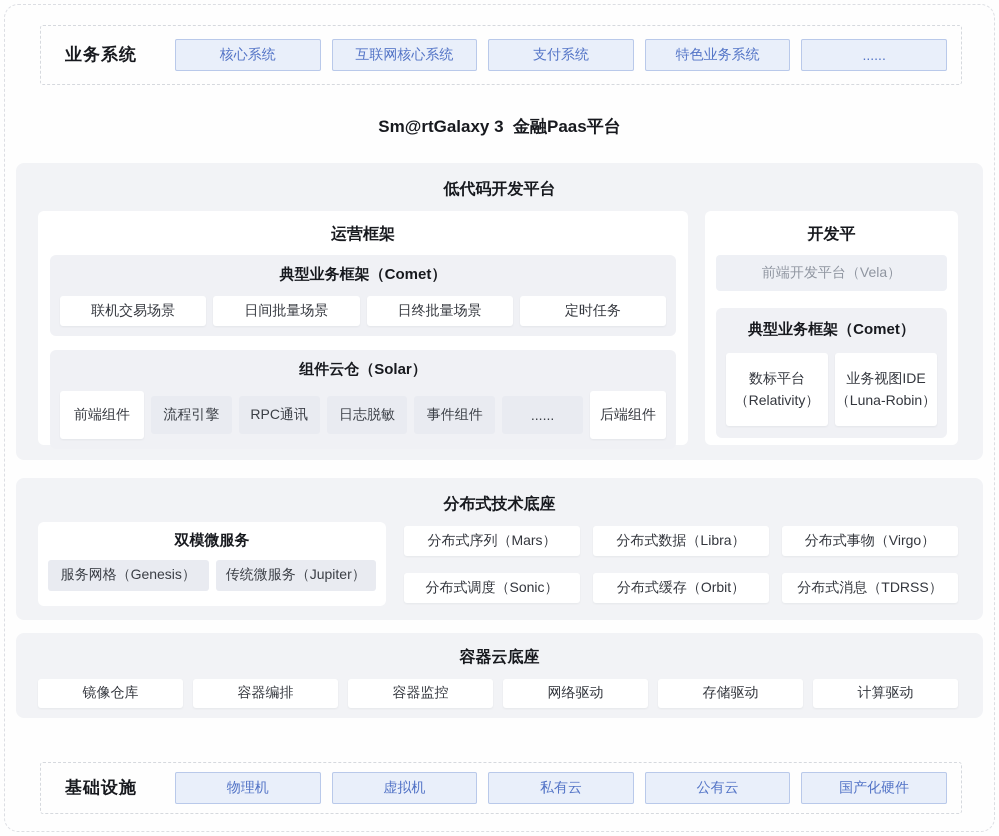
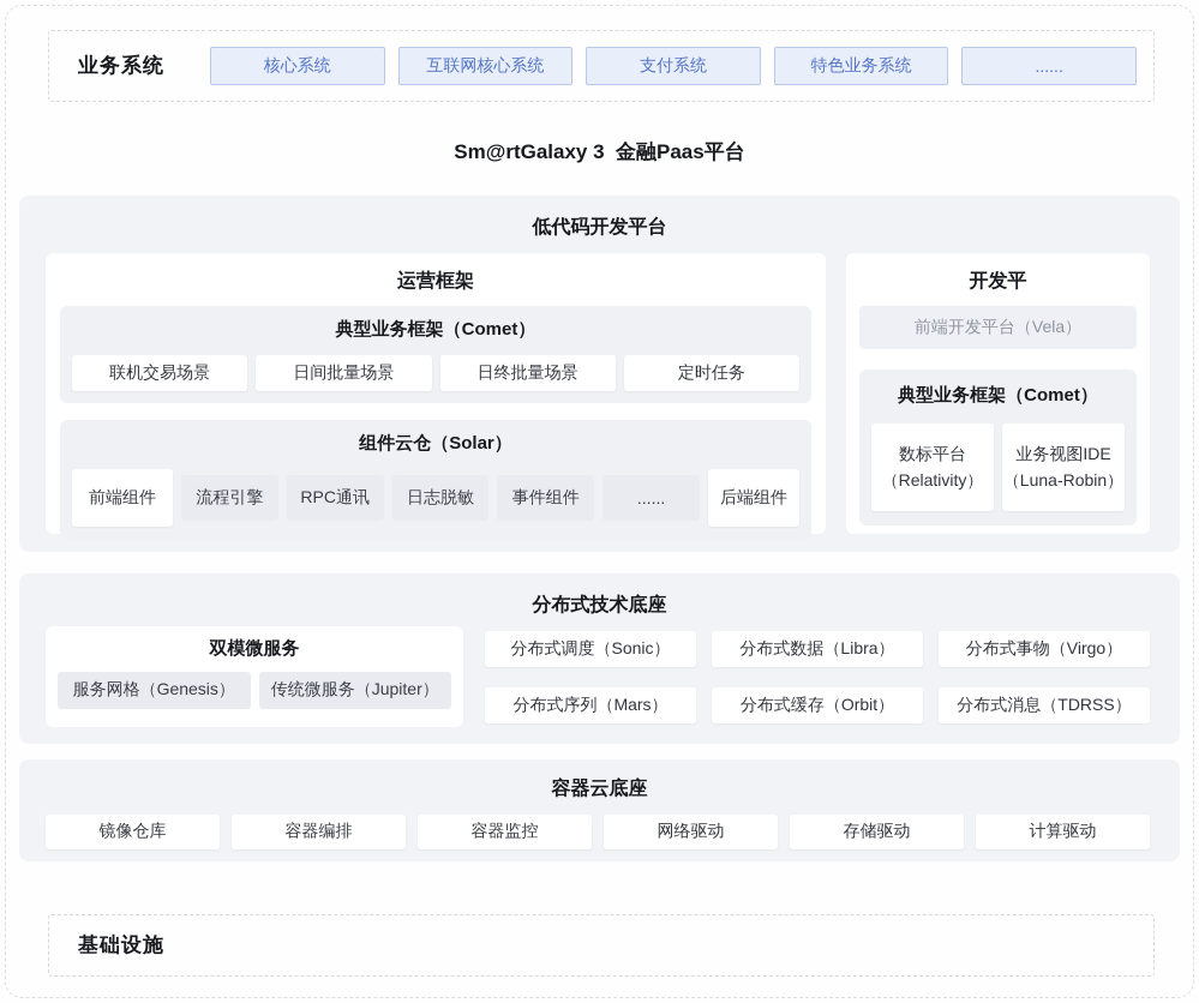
  业务系统
  核心系统
  互联网核心系统
  支付系统
  特色业务系统
  ......
  Sm@rtGalaxy 3 金融Paas平台
  低代码开发平台
  运营框架
  典型业务框架（Comet）
  联机交易场景
  日间批量场景
  日终批量场景
  定时任务
  组件云仓（Solar）
  前端组件
  流程引擎
  RPC通讯
  日志脱敏
  事件组件
  ......
  后端组件
  开发平
  前端开发平台（Vela）
  典型业务框架（Comet）
  数标平台
  （Relativity）
  业务视图IDE
  （Luna-Robin）
  分布式技术底座
  双模微服务
  服务网格（Genesis）
  传统微服务（Jupiter）
- 分布式序列（Mars）
+ 分布式调度（Sonic）
  分布式数据（Libra）
  分布式事物（Virgo）
- 分布式调度（Sonic）
+ 分布式序列（Mars）
  分布式缓存（Orbit）
  分布式消息（TDRSS）
  容器云底座
  镜像仓库
  容器编排
  容器监控
  网络驱动
  存储驱动
  计算驱动
  基础设施
- 物理机
- 虚拟机
- 私有云
- 公有云
- 国产化硬件
